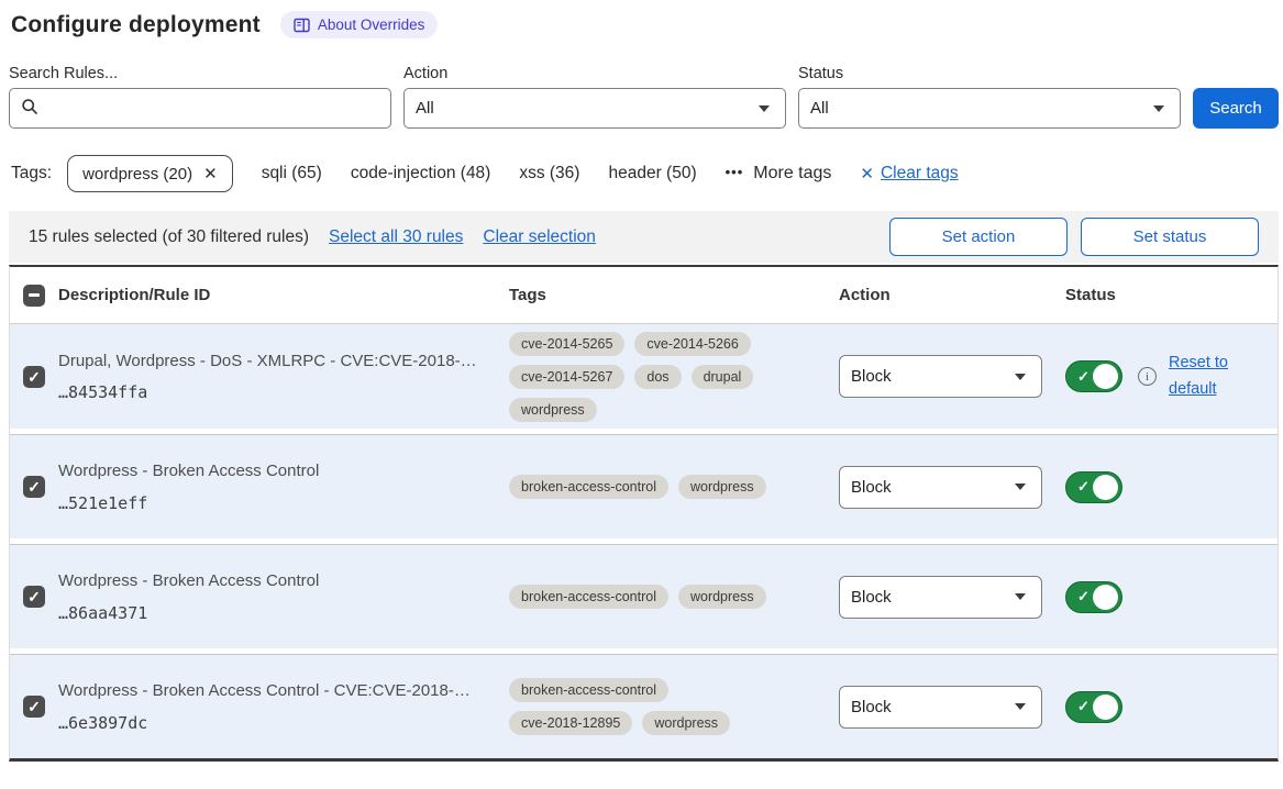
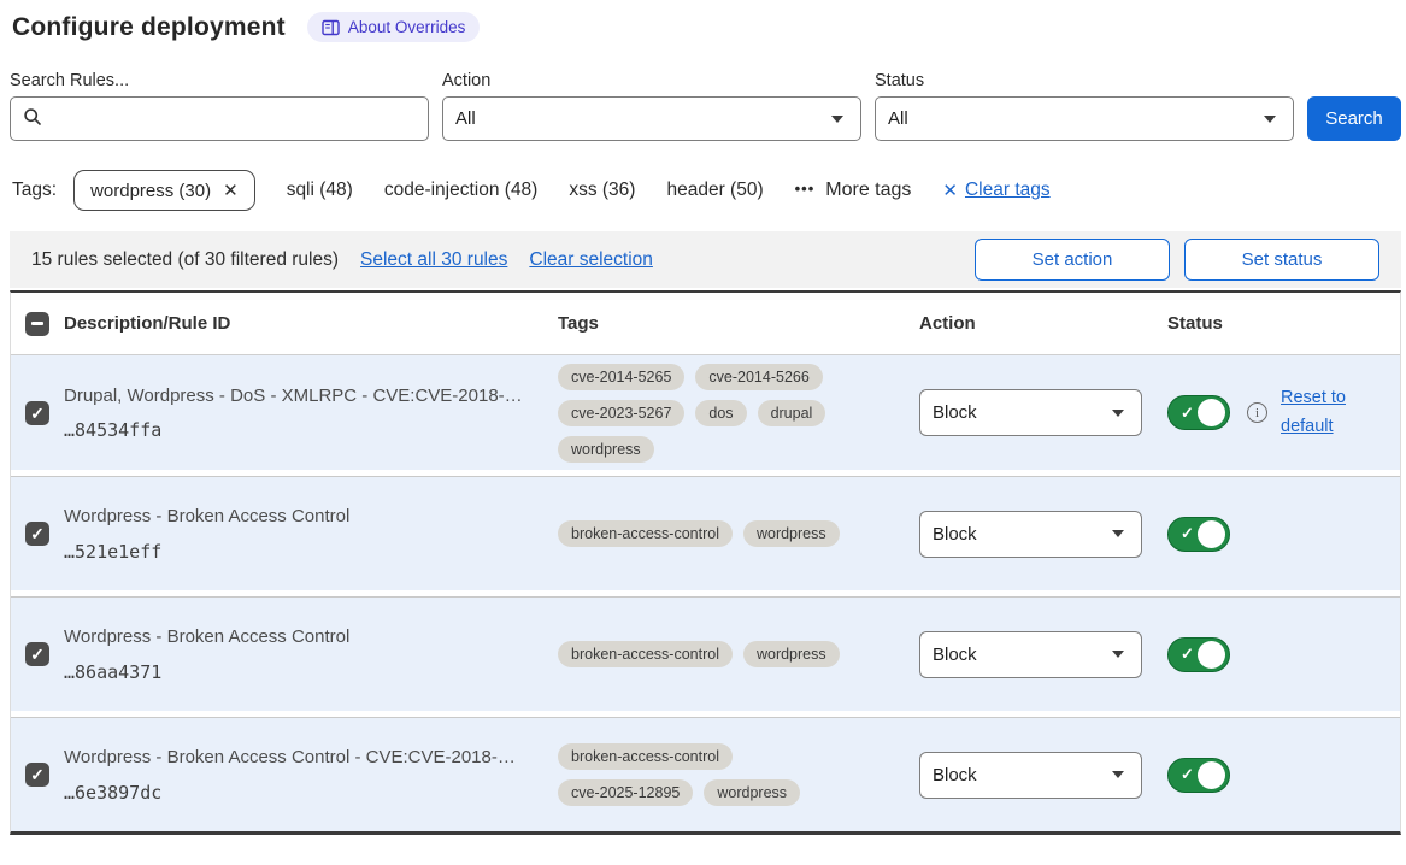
  Configure deployment
  About Overrides
  Search Rules...
  Action
  All
  Status
  All
  Search
  Tags:
- wordpress (20)
+ wordpress (30)
  ✕
- sqli (65)
+ sqli (48)
  code-injection (48)
  xss (36)
  header (50)
  •••
  More tags
  ✕
  Clear tags
  15 rules selected (of 30 filtered rules)
  Select all 30 rules
  Clear selection
  Set action
  Set status
  Description/Rule ID
  Tags
  Action
  Status
  ✓
  Drupal, Wordpress - DoS - XMLRPC - CVE:CVE-2018-…
  …84534ffa
  cve-2014-5265
  cve-2014-5266
- cve-2014-5267
+ cve-2023-5267
  dos
  drupal
  wordpress
  Block
  ✓
  i
  Reset to default
  ✓
  Wordpress - Broken Access Control
  …521e1eff
  broken-access-control
  wordpress
  Block
  ✓
  ✓
  Wordpress - Broken Access Control
  …86aa4371
  broken-access-control
  wordpress
  Block
  ✓
  ✓
  Wordpress - Broken Access Control - CVE:CVE-2018-…
  …6e3897dc
  broken-access-control
- cve-2018-12895
+ cve-2025-12895
  wordpress
  Block
  ✓
